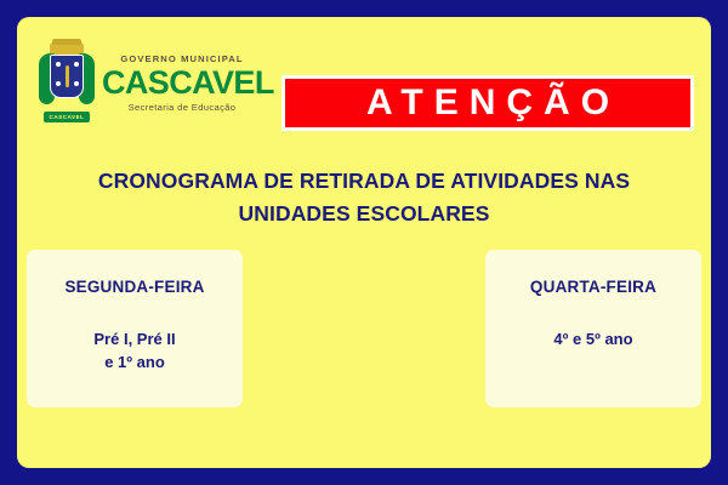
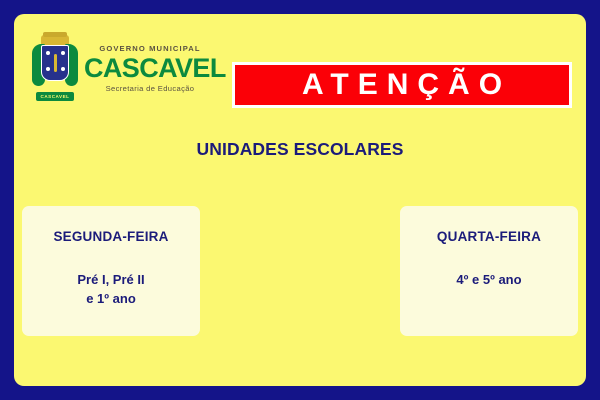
  GOVERNO MUNICIPAL
  CASCAVEL
  Secretaria de Educação
  ATENÇÃO
- CRONOGRAMA DE RETIRADA DE ATIVIDADES NAS
  UNIDADES ESCOLARES
  SEGUNDA-FEIRA
  Pré I, Pré II
  e 1º ano
  QUARTA-FEIRA
  4º e 5º ano
